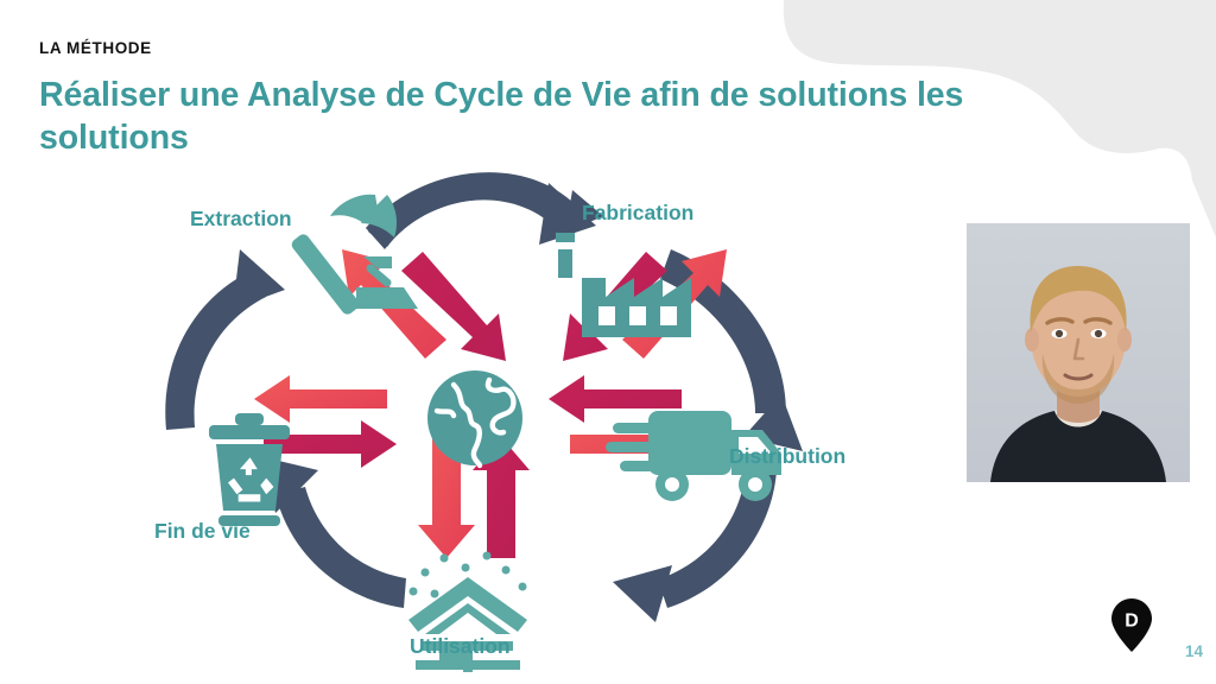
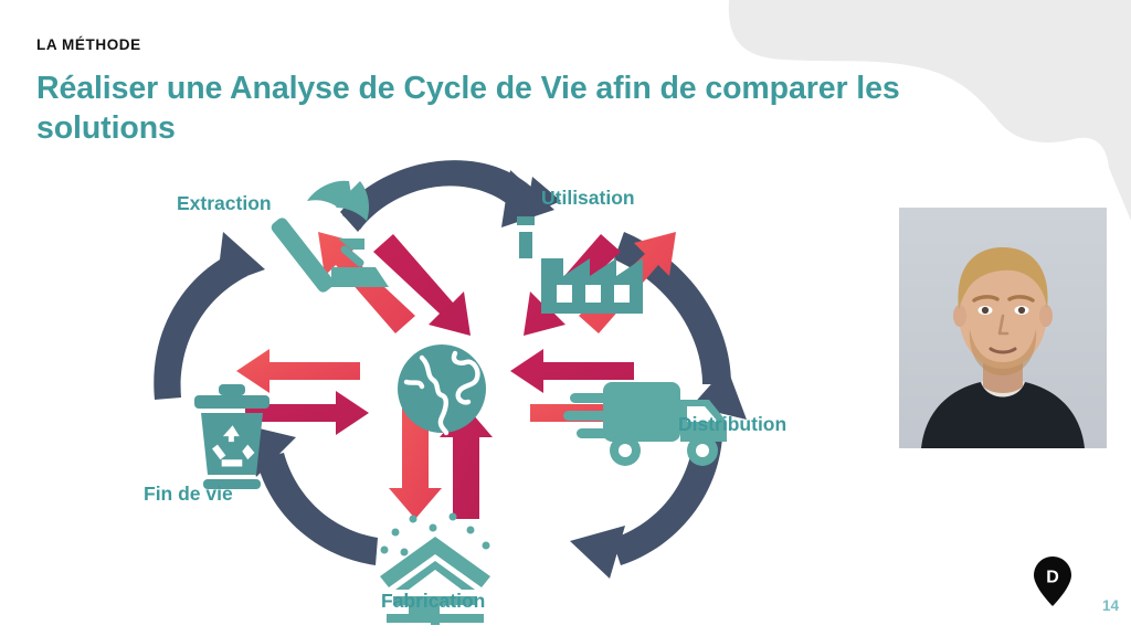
  LA MÉTHODE
- Réaliser une Analyse de Cycle de Vie afin de solutions les solutions
+ Réaliser une Analyse de Cycle de Vie afin de comparer les solutions
  Extraction
- Fabrication
+ Utilisation
  Distribution
- Utilisation
+ Fabrication
  Fin de vie
  D
  14
